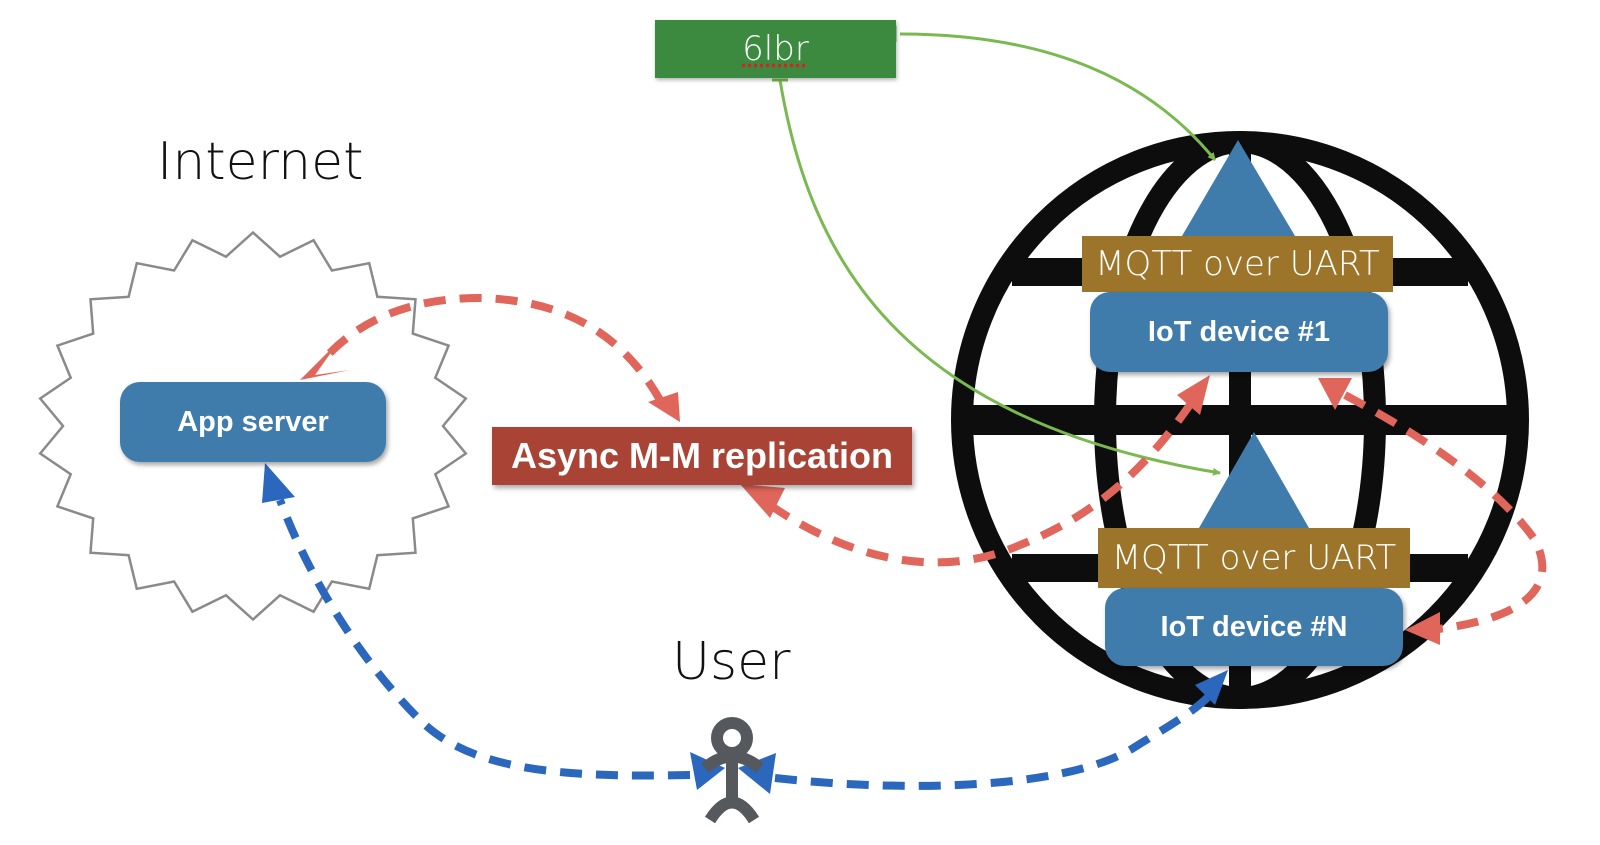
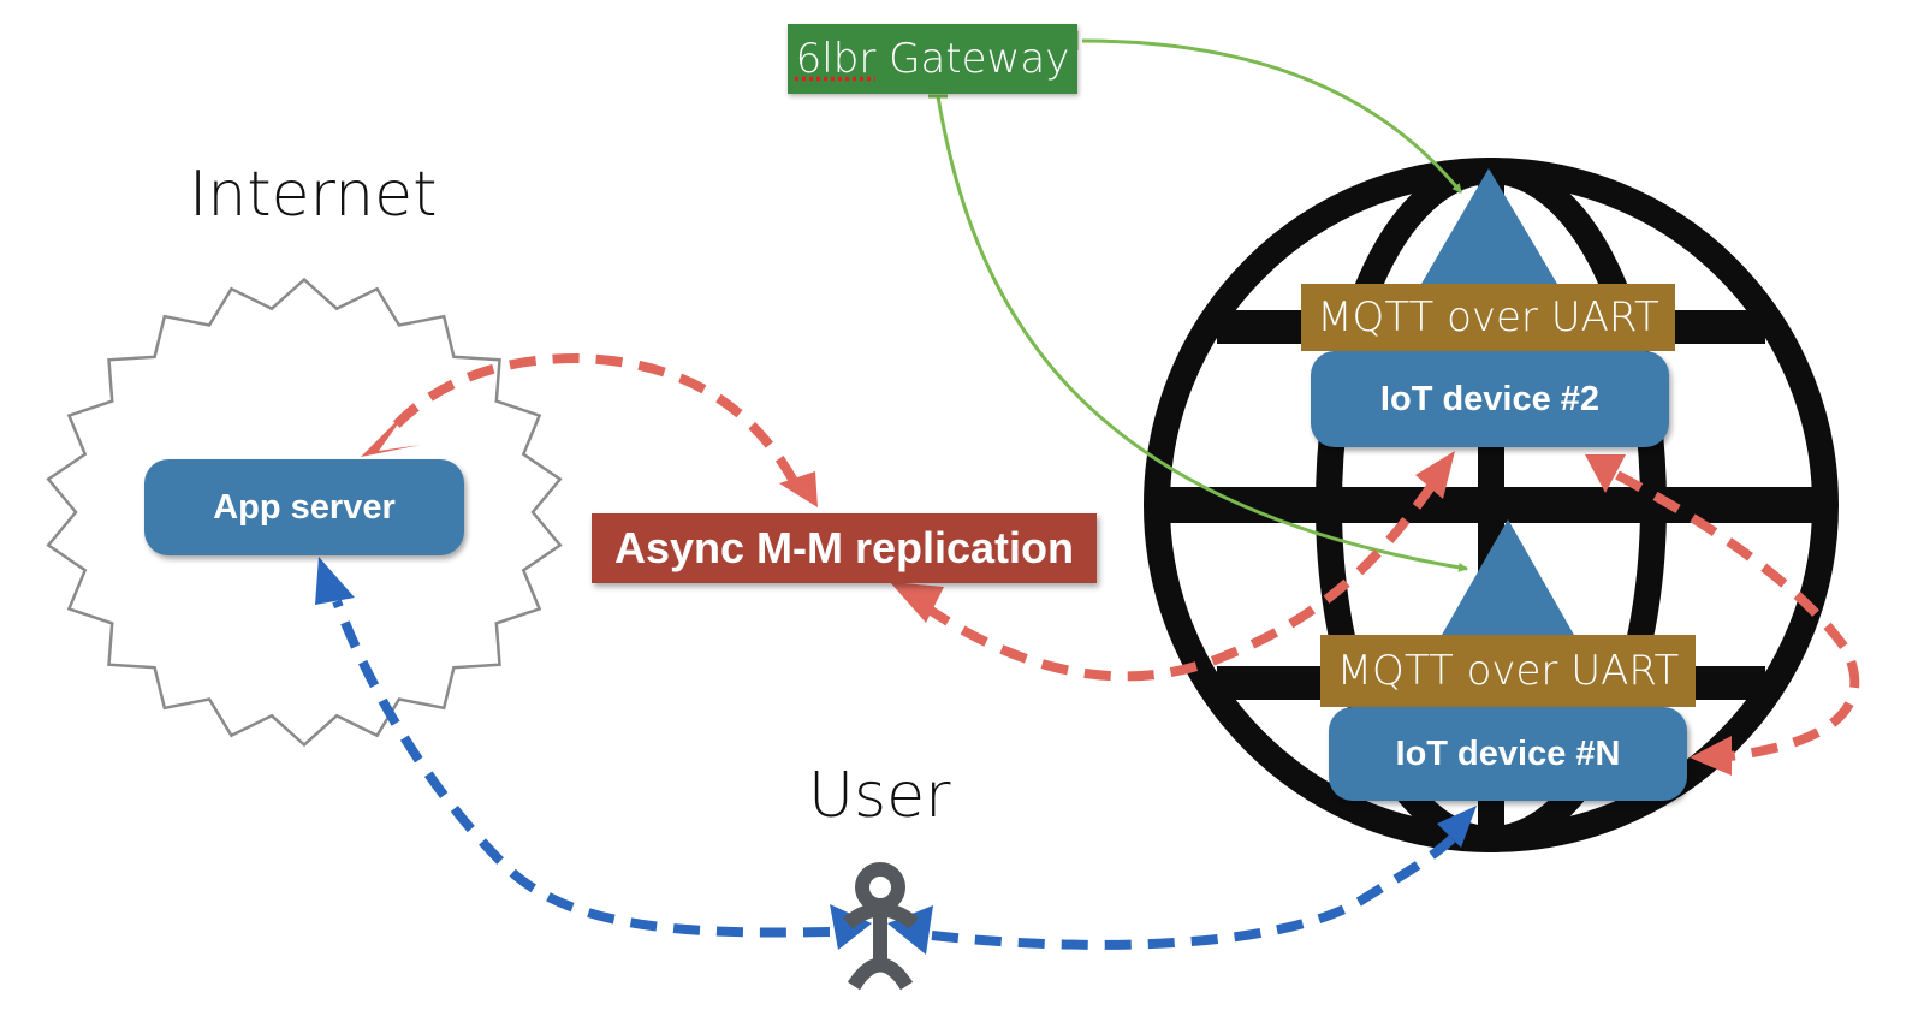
  Internet
  User
  6lbr
+ Gateway
  App server
  Async M-M replication
  MQTT over UART
- IoT device #1
+ IoT device #2
  MQTT over UART
  IoT device #N
